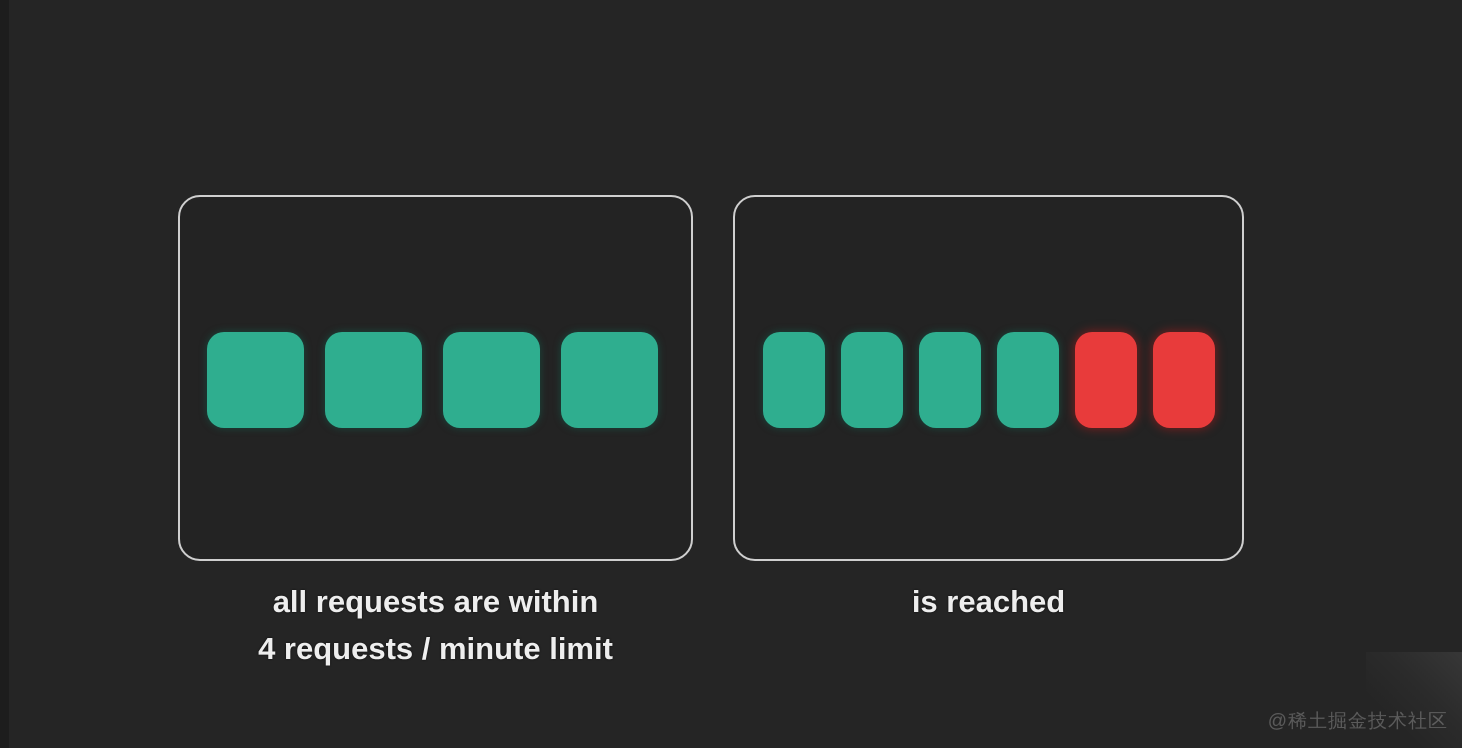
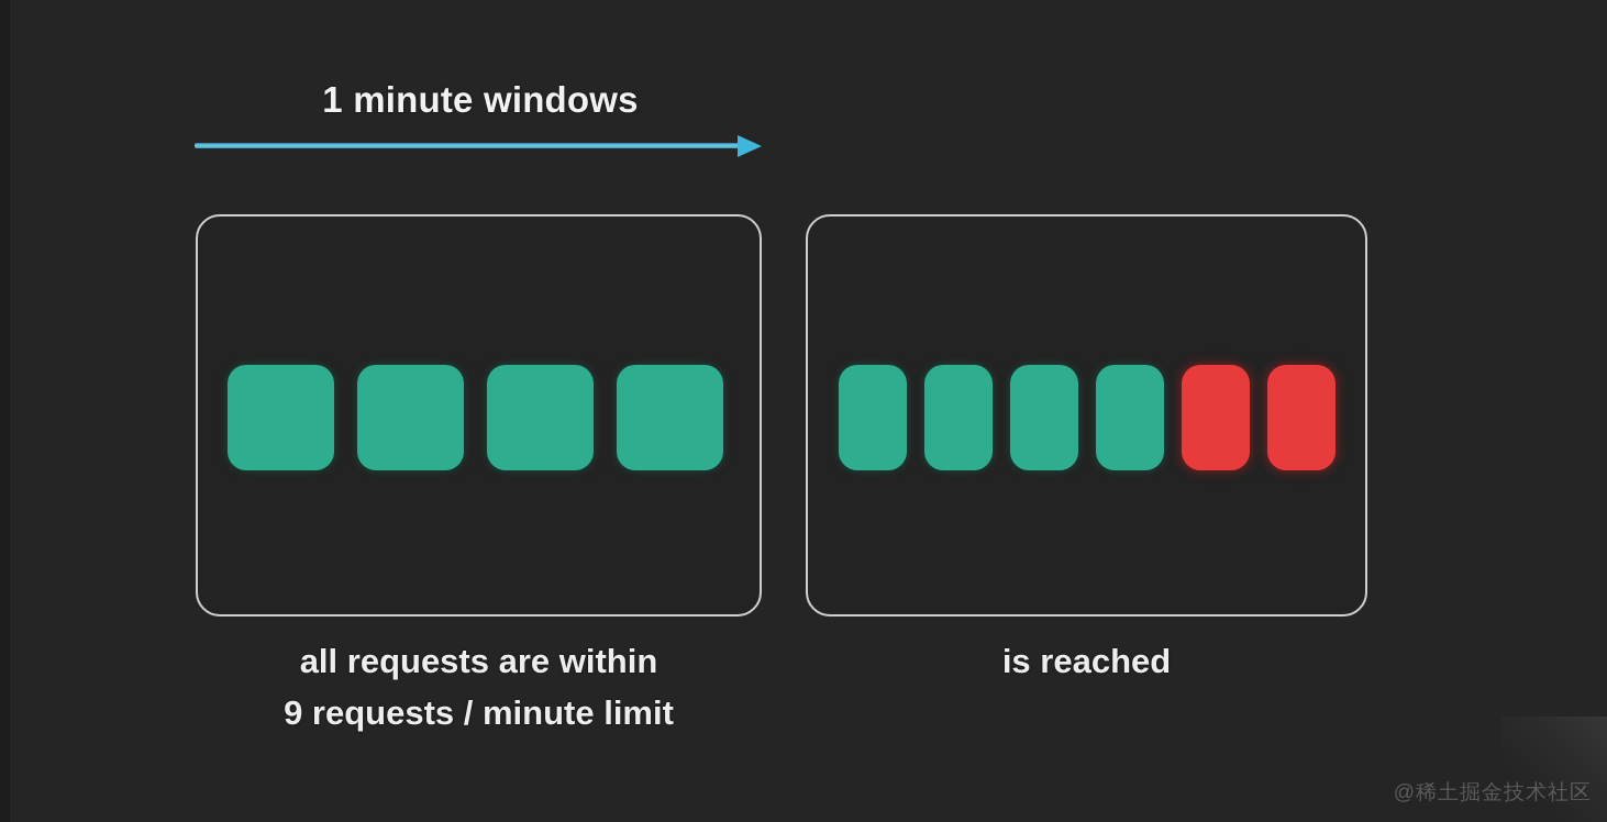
+ 1 minute windows
  all requests are within
- 4 requests / minute limit
+ 9 requests / minute limit
  is reached
  @稀土掘金技术社区
